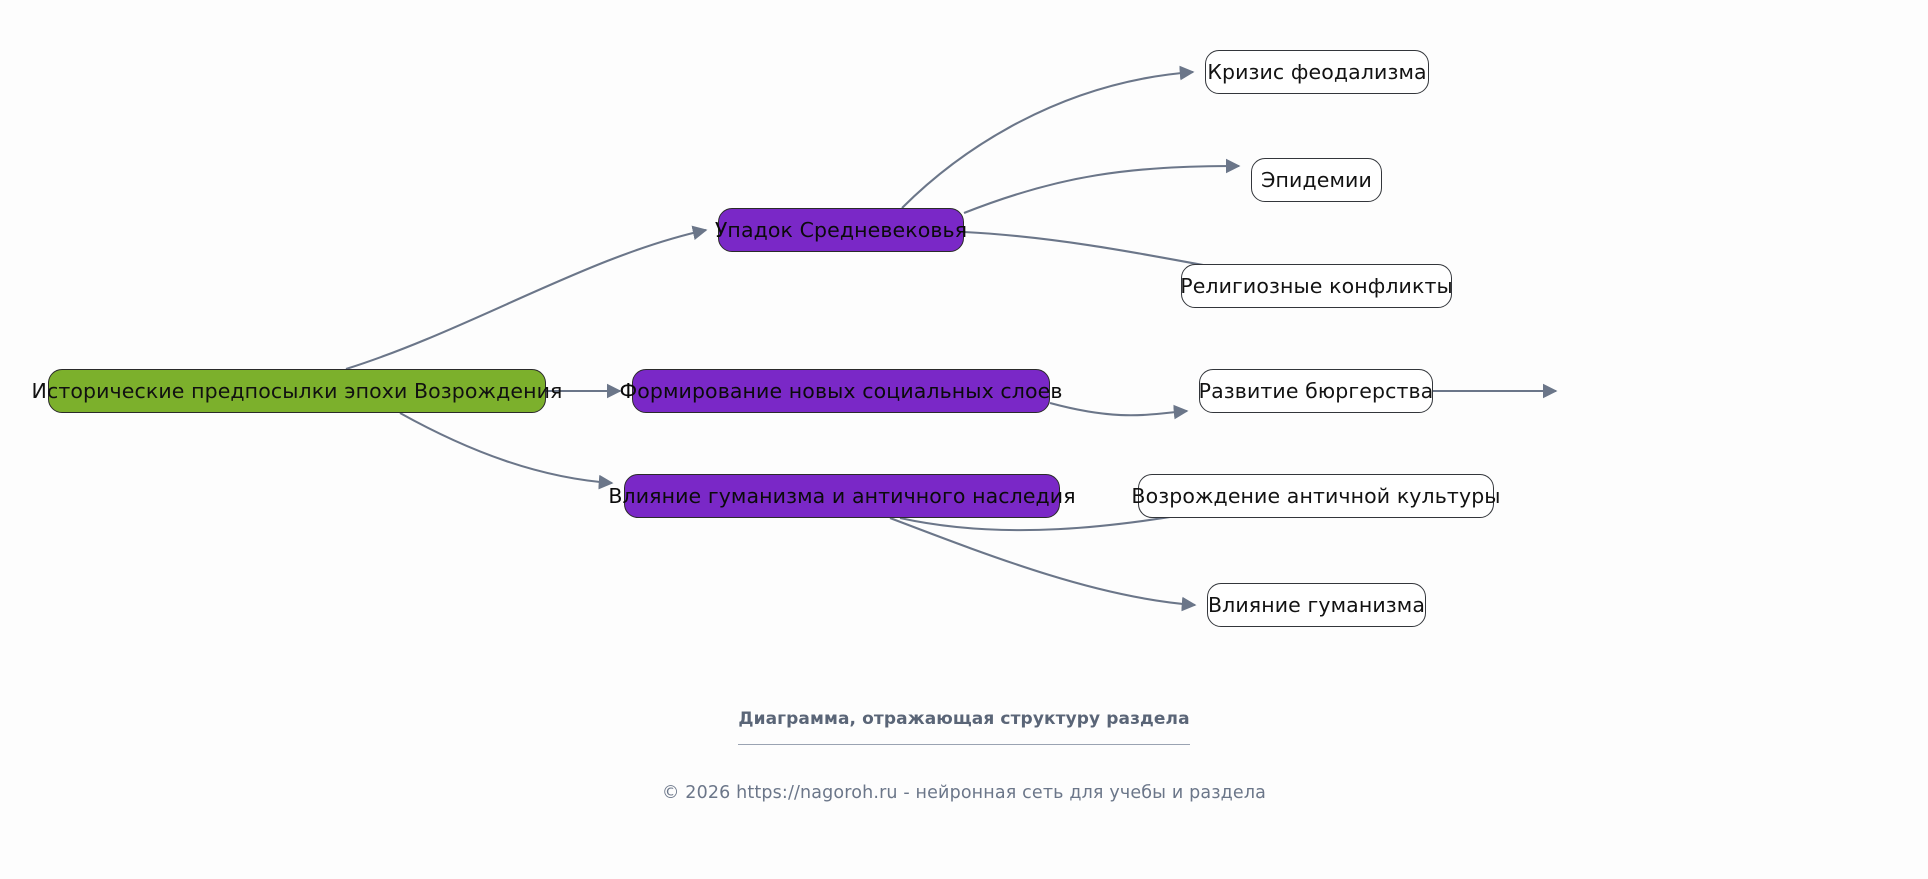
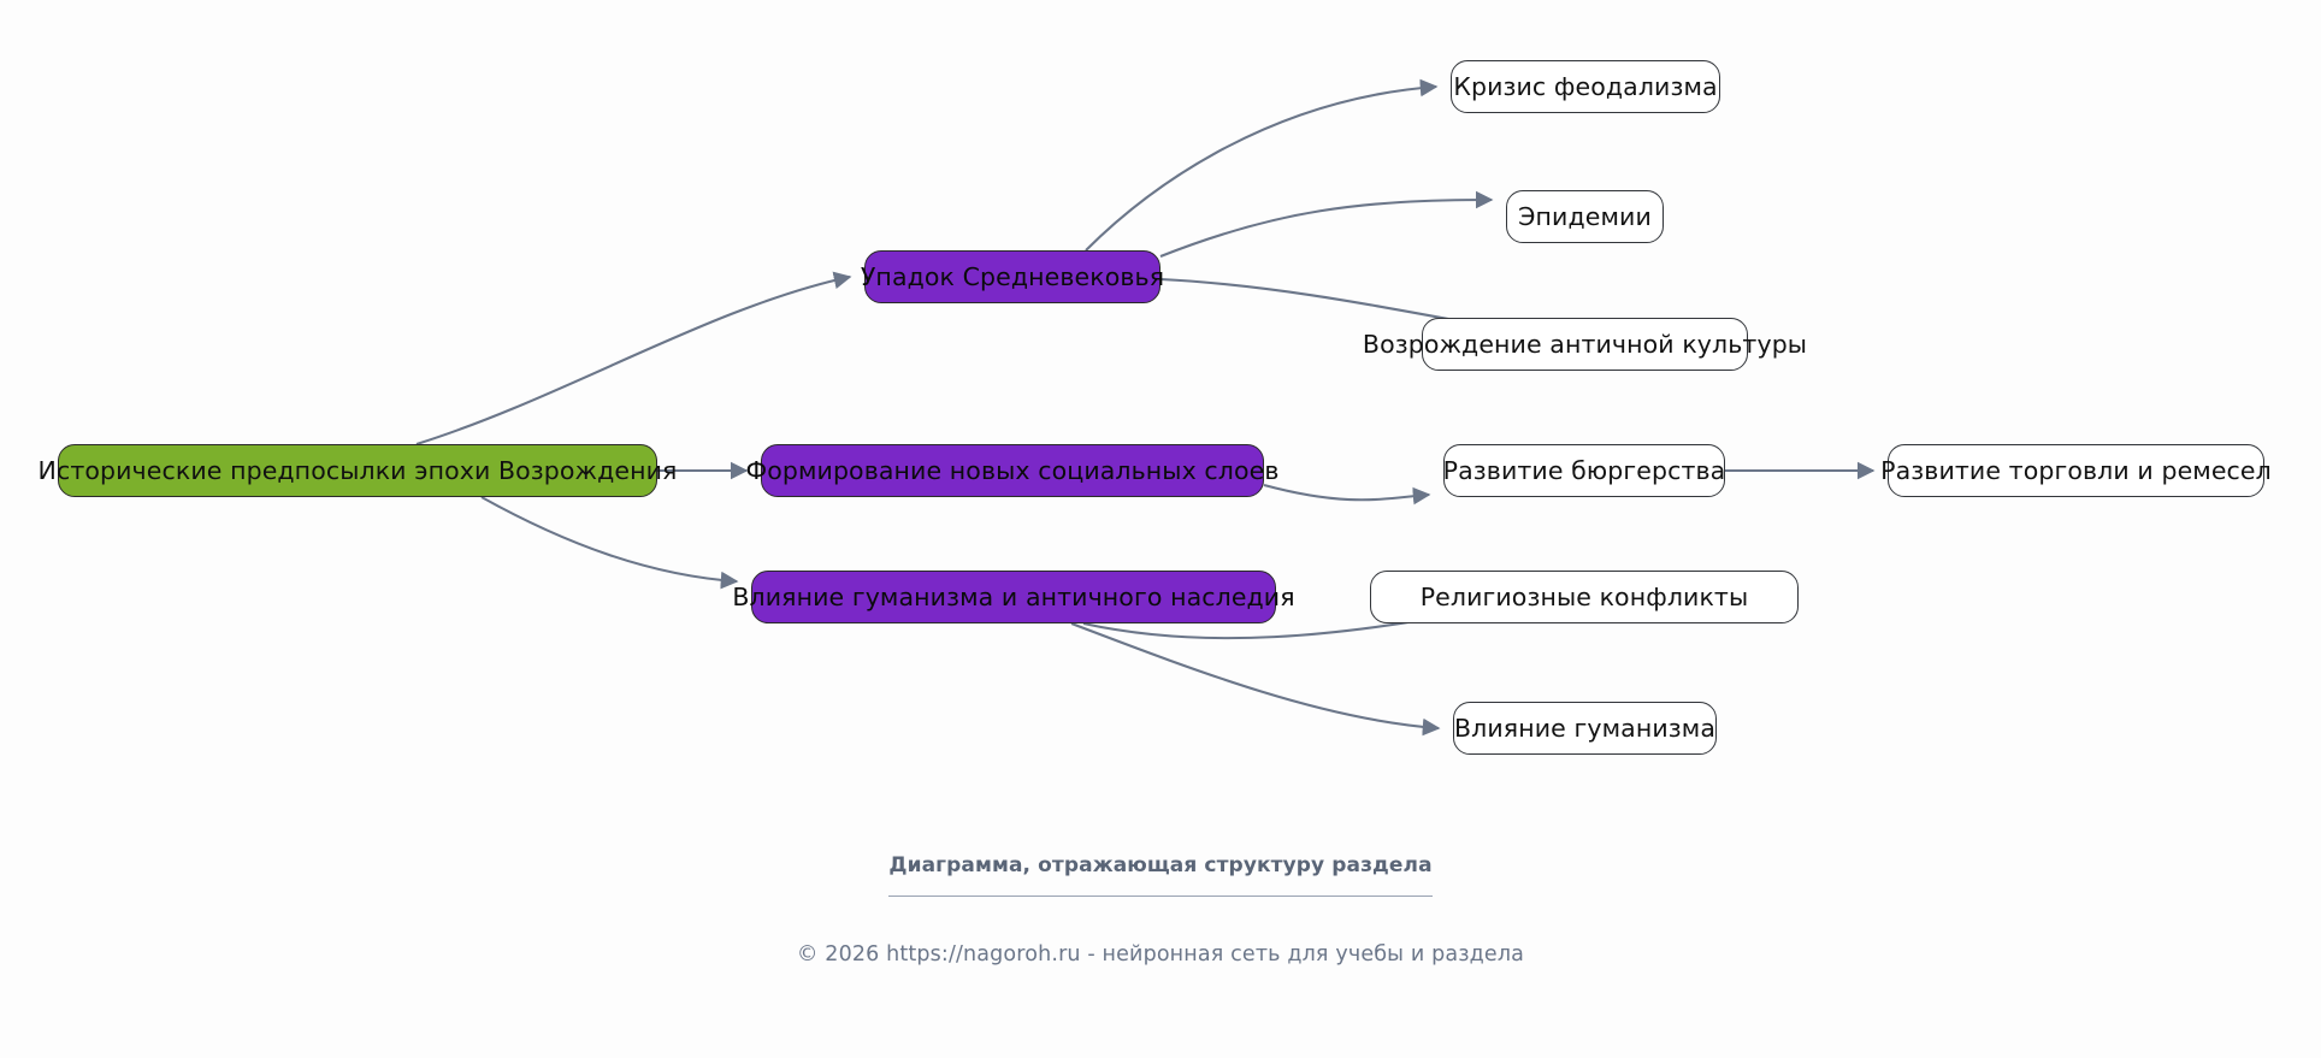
  Исторические предпосылки эпохи Возрождения
  Упадок Средневековья
  Кризис феодализма
  Эпидемии
- Религиозные конфликты
+ Возрождение античной культуры
  Формирование новых социальных слоев
  Развитие бюргерства
+ Развитие торговли и ремесел
  Влияние гуманизма и античного наследия
- Возрождение античной культуры
+ Религиозные конфликты
  Влияние гуманизма
  Диаграмма, отражающая структуру раздела
  © 2026 https://nagoroh.ru - нейронная сеть для учебы и раздела
